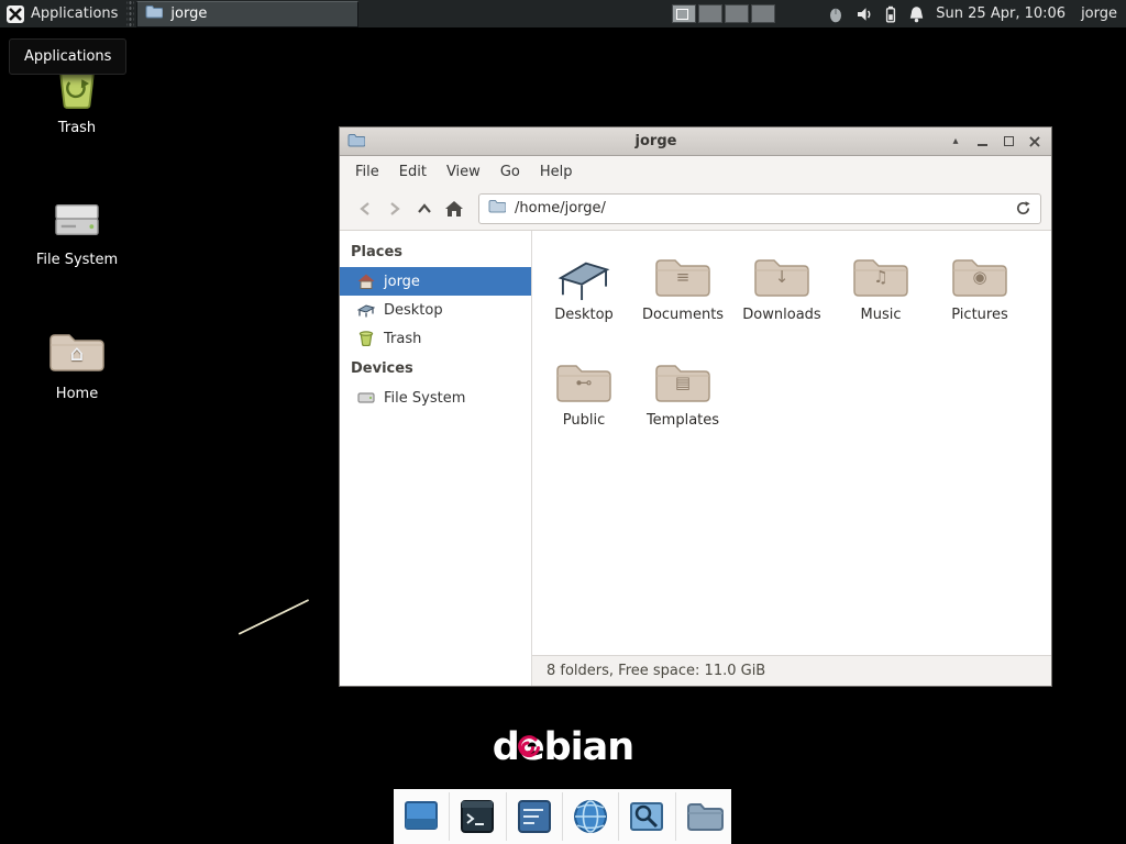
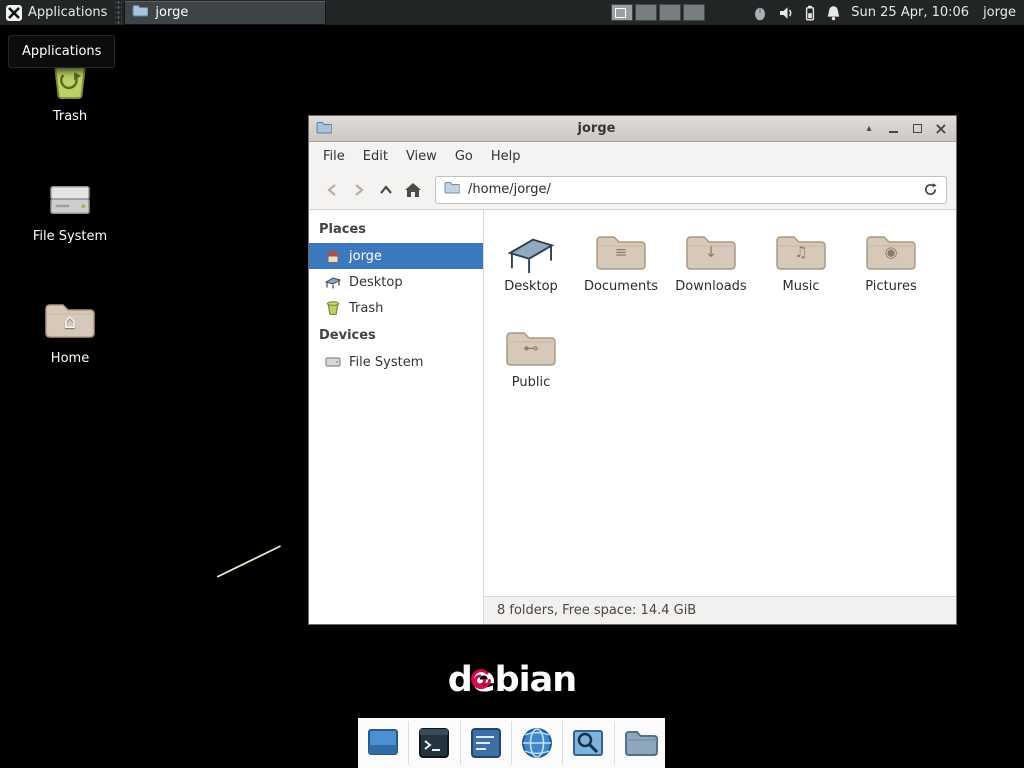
  Applications
  jorge
  Sun 25 Apr, 10:06
  jorge
  Applications
  Trash
  File System
  ⌂
  Home
  jorge
  ▴
  ×
  File
  Edit
  View
  Go
  Help
  /home/jorge/
  Places
  jorge
  Desktop
  Trash
  Devices
  File System
  Desktop
  ≡
  Documents
  ↓
  Downloads
  ♫
  Music
  ◉
  Pictures
  ⊷
  Public
- ▤
- Templates
- 8 folders, Free space: 11.0 GiB
+ 8 folders, Free space: 14.4 GiB
  dbian
